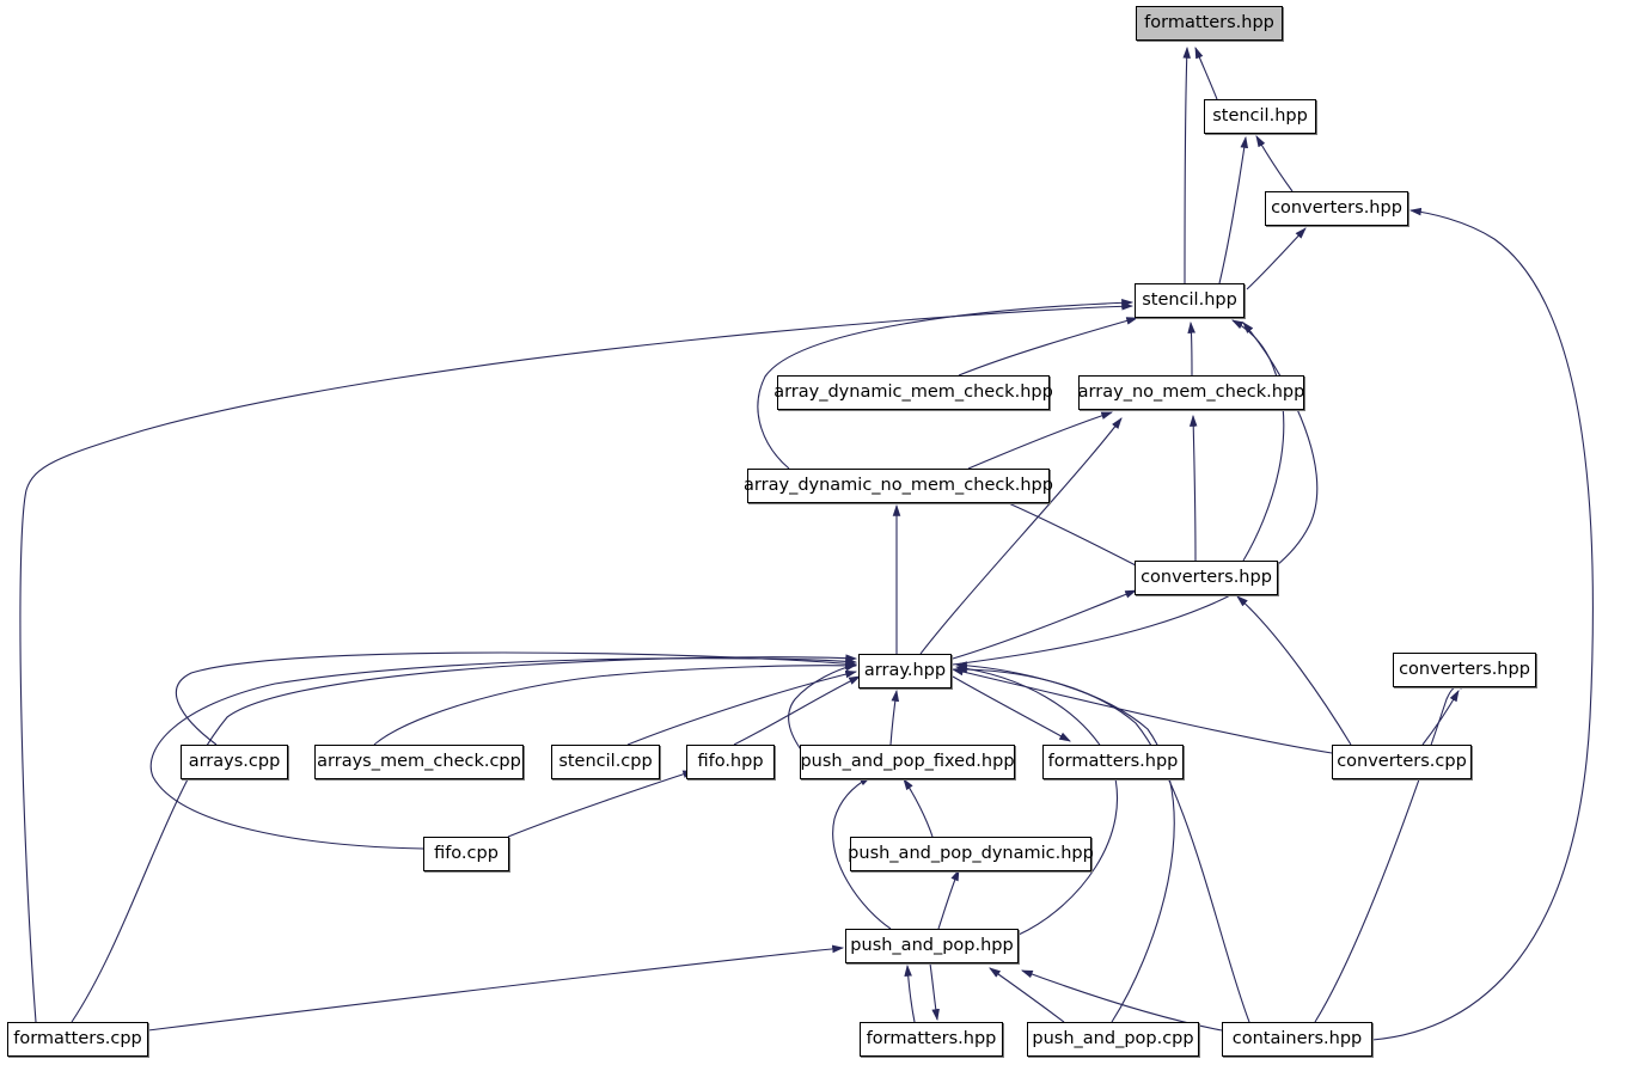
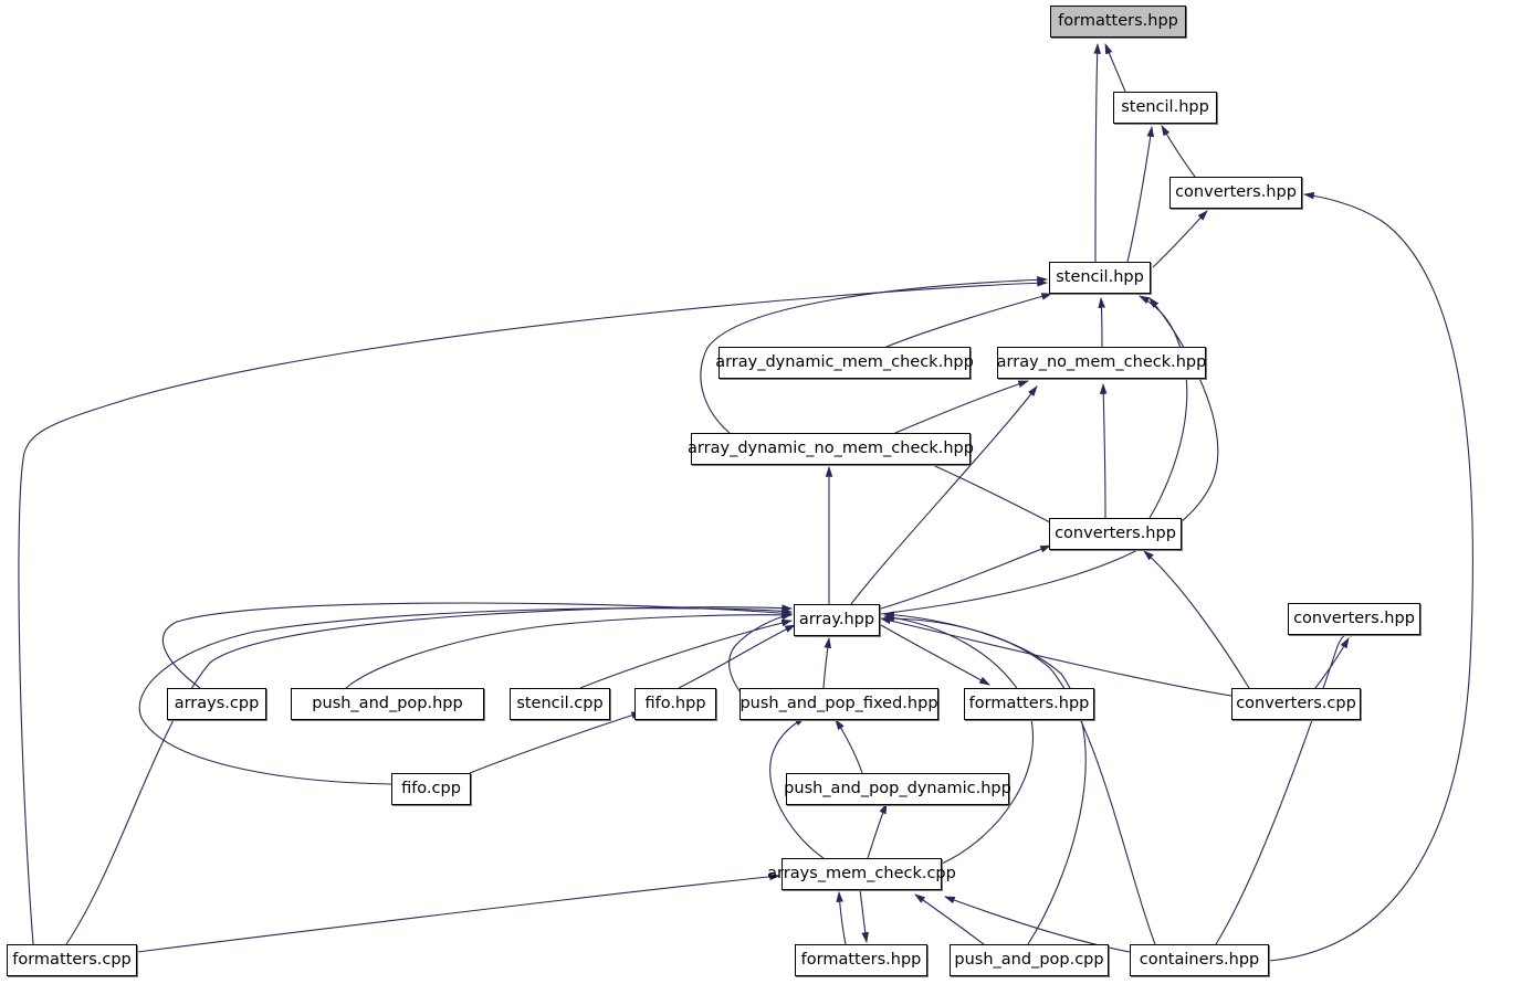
  formatters.hpp
  stencil.hpp
  converters.hpp
  stencil.hpp
  array_dynamic_mem_check.hpp
  array_no_mem_check.hpp
  array_dynamic_no_mem_check.hpp
  converters.hpp
  converters.hpp
  array.hpp
  arrays.cpp
- arrays_mem_check.cpp
+ push_and_pop.hpp
  stencil.cpp
  fifo.hpp
  push_and_pop_fixed.hpp
  formatters.hpp
  converters.cpp
  fifo.cpp
  push_and_pop_dynamic.hpp
- push_and_pop.hpp
+ arrays_mem_check.cpp
  formatters.cpp
  formatters.hpp
  push_and_pop.cpp
  containers.hpp
